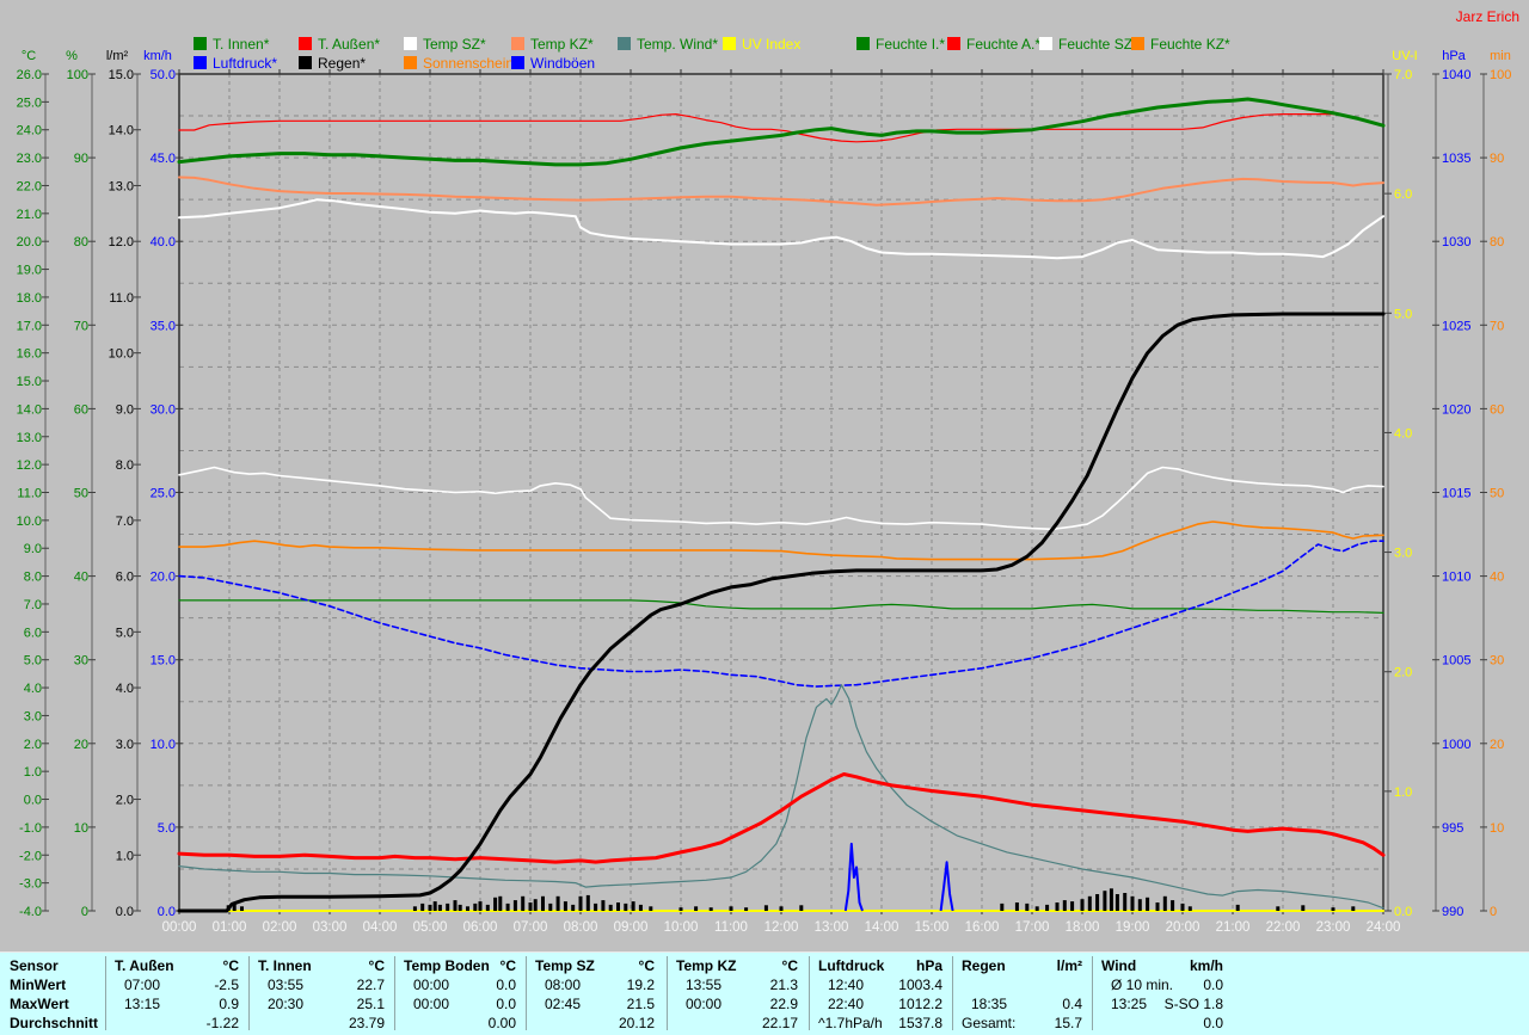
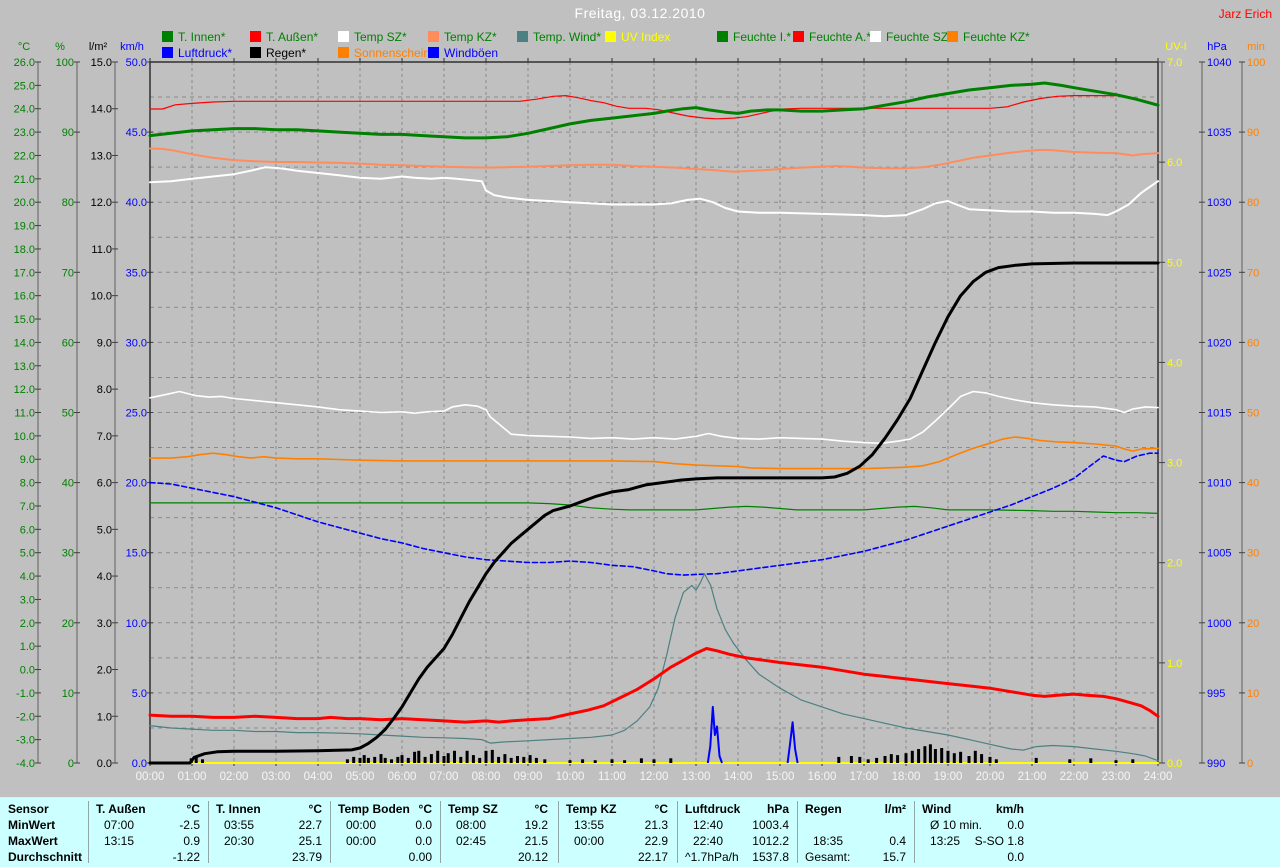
+ Freitag, 03.12.2010
  Jarz Erich
  T. Innen*
  T. Außen*
  Temp SZ*
  Temp KZ*
  Temp. Wind*
  UV Index
  Feuchte I.*
  Feuchte A.*
  Feuchte SZ
  Feuchte KZ*
  Luftdruck*
  Regen*
  Sonnenschein
  Windböen
  °C
  26.0
  25.0
  24.0
  23.0
  22.0
  21.0
  20.0
  19.0
  18.0
  17.0
  16.0
  15.0
  14.0
  13.0
  12.0
  11.0
  10.0
  9.0
  8.0
  7.0
  6.0
  5.0
  4.0
  3.0
  2.0
  1.0
  0.0
  -1.0
  -2.0
  -3.0
  -4.0
  %
  100
  90
  80
  70
  60
  50
  40
  30
  20
  10
  0
  l/m²
  15.0
  14.0
  13.0
  12.0
  11.0
  10.0
  9.0
  8.0
  7.0
  6.0
  5.0
  4.0
  3.0
  2.0
  1.0
  0.0
  km/h
  50.0
  45.0
  40.0
  35.0
  30.0
  25.0
  20.0
  15.0
  10.0
  5.0
  0.0
  UV-I
  7.0
  6.0
  5.0
  4.0
  3.0
  2.0
  1.0
  0.0
  hPa
  1040
  1035
  1030
  1025
  1020
  1015
  1010
  1005
  1000
  995
  990
  min
  100
  90
  80
  70
  60
  50
  40
  30
  20
  10
  0
  00:00
  01:00
  02:00
  03:00
  04:00
  05:00
  06:00
  07:00
  08:00
  09:00
  10:00
  11:00
  12:00
  13:00
  14:00
  15:00
  16:00
  17:00
  18:00
  19:00
  20:00
  21:00
  22:00
  23:00
  24:00
  Sensor
  MinWert
  MaxWert
  Durchschnitt
  T. Außen
  °C
  07:00
  -2.5
  13:15
  0.9
  -1.22
  T. Innen
  °C
  03:55
  22.7
  20:30
  25.1
  23.79
  Temp Boden
  °C
  00:00
  0.0
  00:00
  0.0
  0.00
  Temp SZ
  °C
  08:00
  19.2
  02:45
  21.5
  20.12
  Temp KZ
  °C
  13:55
  21.3
  00:00
  22.9
  22.17
  Luftdruck
  hPa
  12:40
  1003.4
  22:40
  1012.2
  ^1.7hPa/h
  1537.8
  Regen
  l/m²
  18:35
  0.4
  Gesamt:
  15.7
  Wind
  km/h
  Ø 10 min.
  0.0
  13:25
  S-SO 1.8
  0.0
